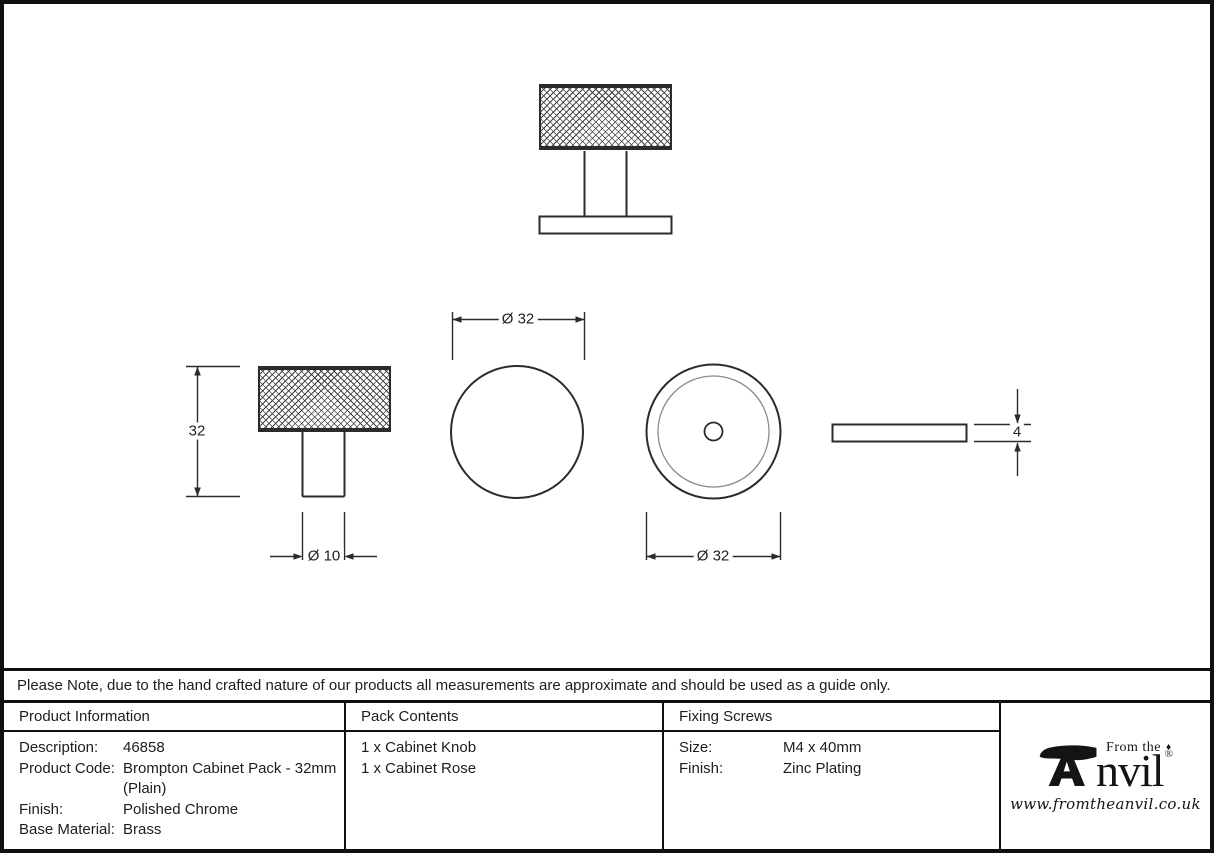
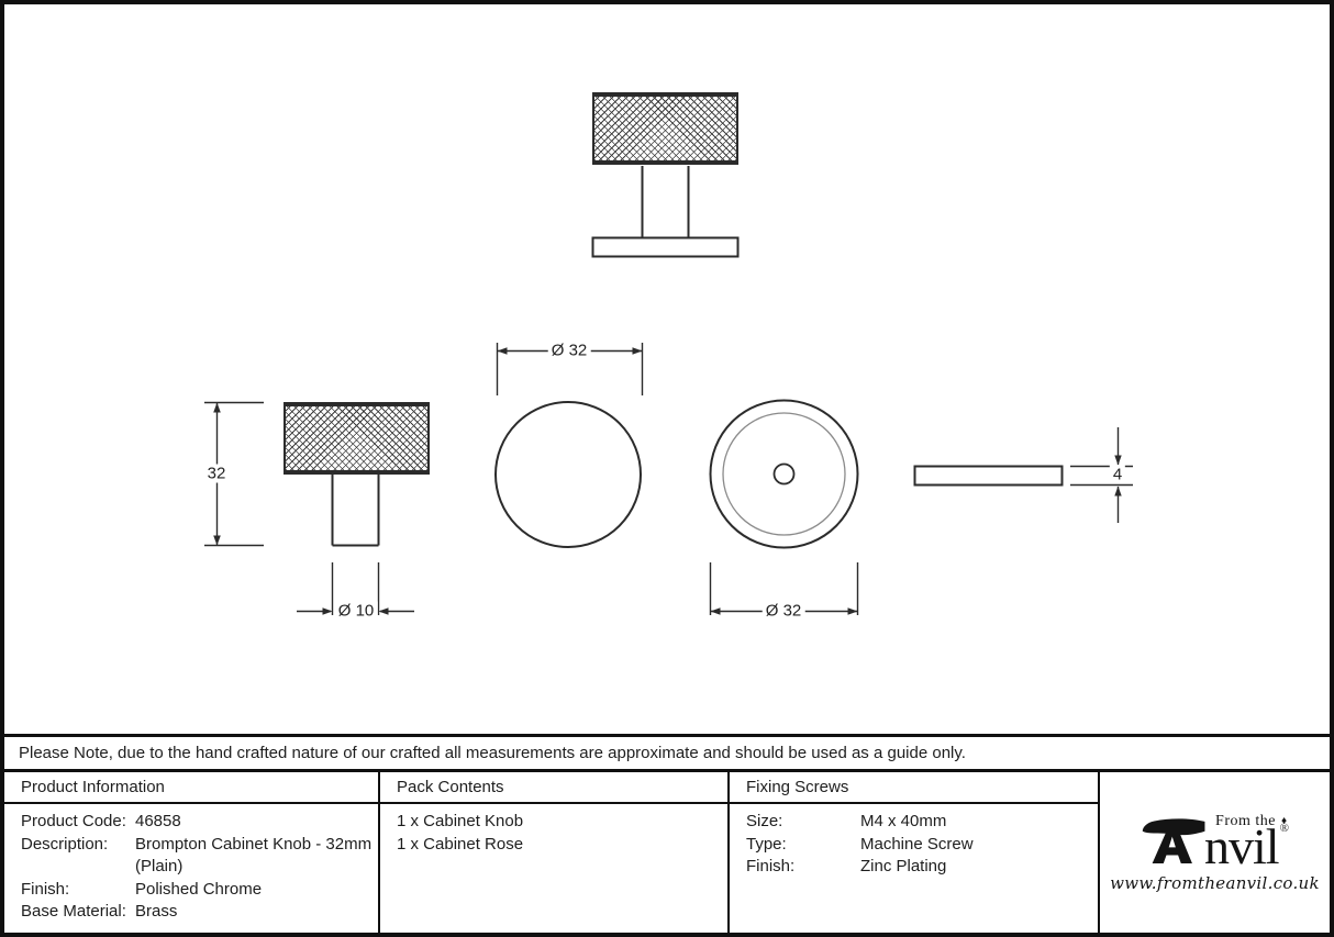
  32
  Ø 10
  Ø 32
  Ø 32
  4
- Please Note, due to the hand crafted nature of our products all measurements are approximate and should be used as a guide only.
+ Please Note, due to the hand crafted nature of our crafted all measurements are approximate and should be used as a guide only.
  Product Information
  Pack Contents
  Fixing Screws
- Description:
+ Product Code:
  46858
- Product Code:
+ Description:
- Brompton Cabinet Pack - 32mm
+ Brompton Cabinet Knob - 32mm
  (Plain)
  Finish:
  Polished Chrome
  Base Material:
  Brass
  1 x Cabinet Knob
  1 x Cabinet Rose
  Size:
  M4 x 40mm
+ Type:
+ Machine Screw
  Finish:
  Zinc Plating
  From the ♦
  nvil
  ®
  www.fromtheanvil.co.uk
